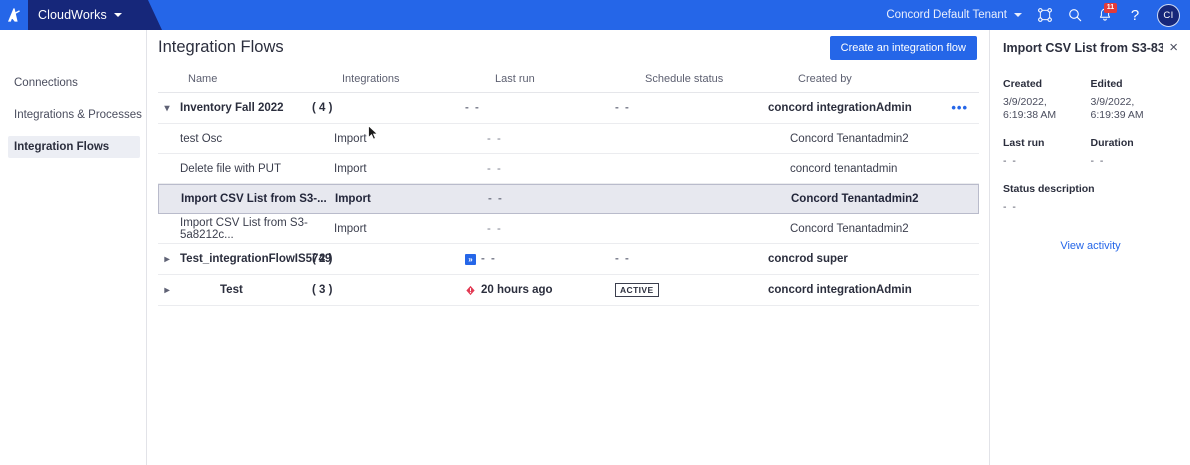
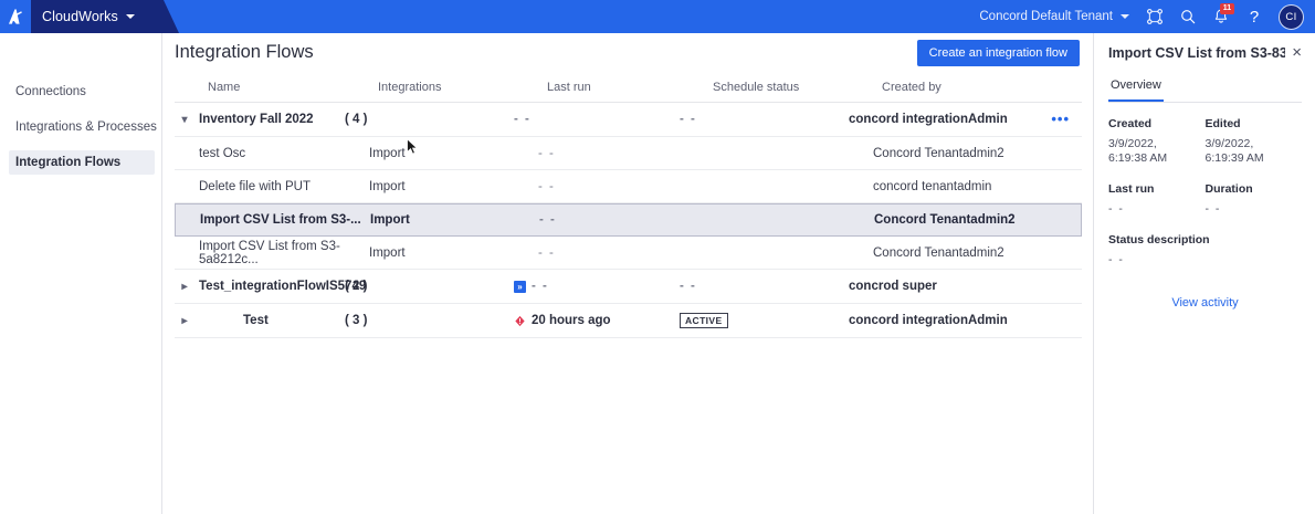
  CloudWorks
  Concord Default Tenant
  ?
  CI
  Connections
  Integrations & Processes
  Integration Flows
  Integration Flows
  Create an integration flow
  Name
  Integrations
  Last run
  Schedule status
  Created by
  ▾
  Inventory Fall 2022
  ( 4 )
  - -
  - -
  concord integrationAdmin
  •••
  test Osc
  Import
  - -
  Concord Tenantadmin2
  Delete file with PUT
  Import
  - -
  concord tenantadmin
  Import CSV List from S3-...
  Import
  - -
  Concord Tenantadmin2
  Import CSV List from S3-5a8212c...
  Import
  - -
  Concord Tenantadmin2
  ▸
  Test_integrationFlowIS5749
  ( 2 )
  »
  - -
  - -
  concrod super
  ▸
  Test
  ( 3 )
  20 hours ago
  ACTIVE
  concord integrationAdmin
  Import CSV List from S3-83
  ×
+ Overview
  Created
  3/9/2022, 6:19:38 AM
  Edited
  3/9/2022, 6:19:39 AM
  Last run
  - -
  Duration
  - -
  Status description
  - -
  View activity
